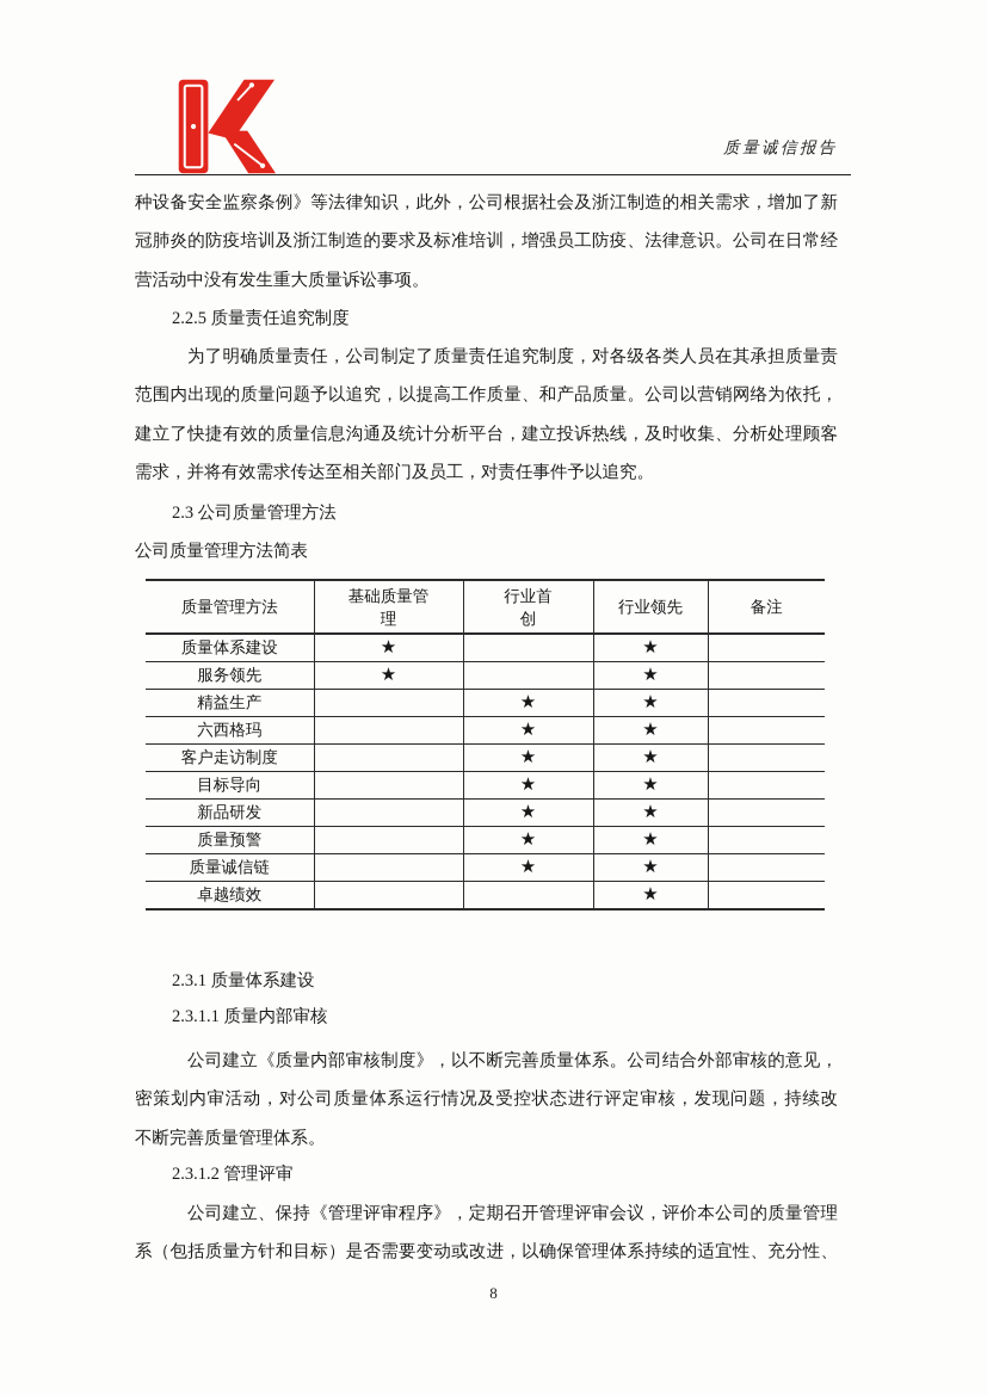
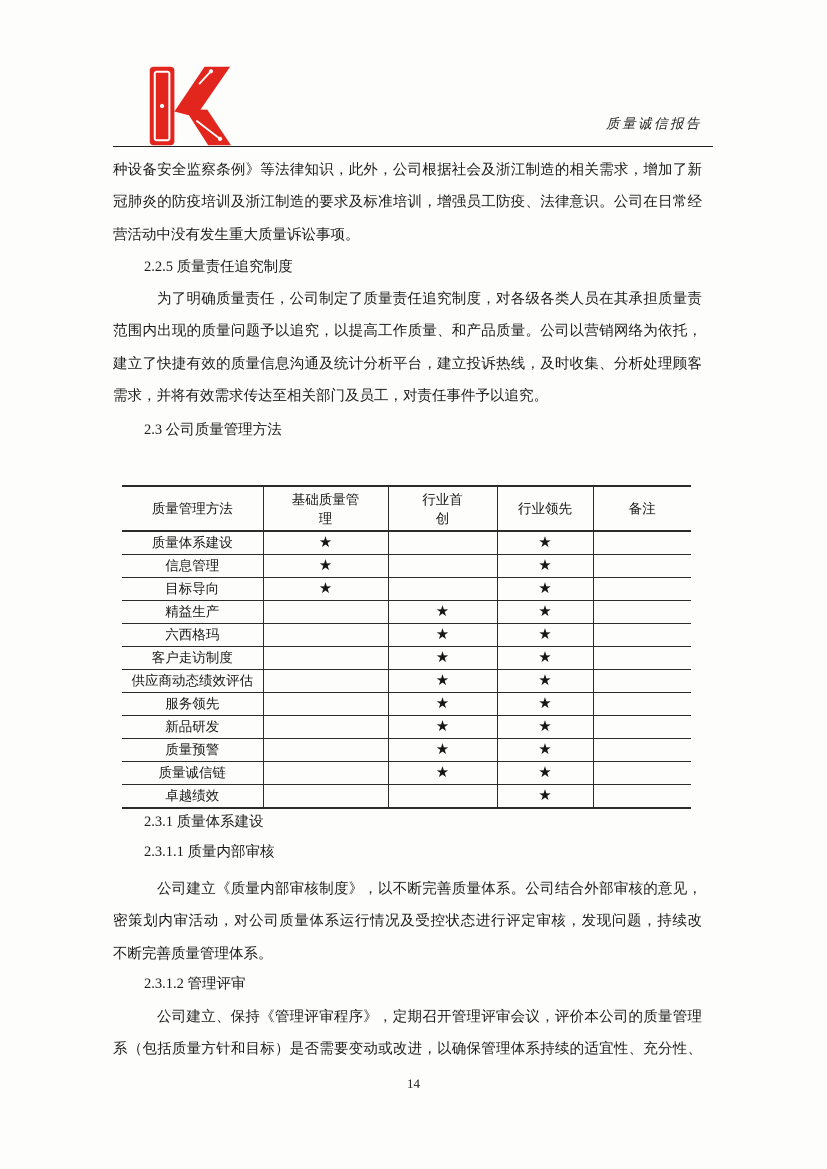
  质量诚信报告
  种设备安全监察条例》等法律知识，此外，公司根据社会及浙江制造的相关需求，增加了新
  冠肺炎的防疫培训及浙江制造的要求及标准培训，增强员工防疫、法律意识。公司在日常经
  营活动中没有发生重大质量诉讼事项。
  2.2.5 质量责任追究制度
  为了明确质量责任，公司制定了质量责任追究制度，对各级各类人员在其承担质量责
  范围内出现的质量问题予以追究，以提高工作质量、和产品质量。公司以营销网络为依托，
  建立了快捷有效的质量信息沟通及统计分析平台，建立投诉热线，及时收集、分析处理顾客
  需求，并将有效需求传达至相关部门及员工，对责任事件予以追究。
  2.3 公司质量管理方法
- 公司质量管理方法简表
  质量管理方法	基础质量管 理	行业首 创	行业领先	备注
  质量体系建设	★		★
+ 信息管理	★		★
- 服务领先	★		★
+ 目标导向	★		★
  精益生产		★	★
  六西格玛		★	★
  客户走访制度		★	★
+ 供应商动态绩效评估		★	★
- 目标导向		★	★
+ 服务领先		★	★
  新品研发		★	★
  质量预警		★	★
  质量诚信链		★	★
  卓越绩效			★
  2.3.1 质量体系建设
  2.3.1.1 质量内部审核
  公司建立《质量内部审核制度》，以不断完善质量体系。公司结合外部审核的意见，
  密策划内审活动，对公司质量体系运行情况及受控状态进行评定审核，发现问题，持续改
  不断完善质量管理体系。
  2.3.1.2 管理评审
  公司建立、保持《管理评审程序》，定期召开管理评审会议，评价本公司的质量管理
  系（包括质量方针和目标）是否需要变动或改进，以确保管理体系持续的适宜性、充分性、
- 8
+ 14
